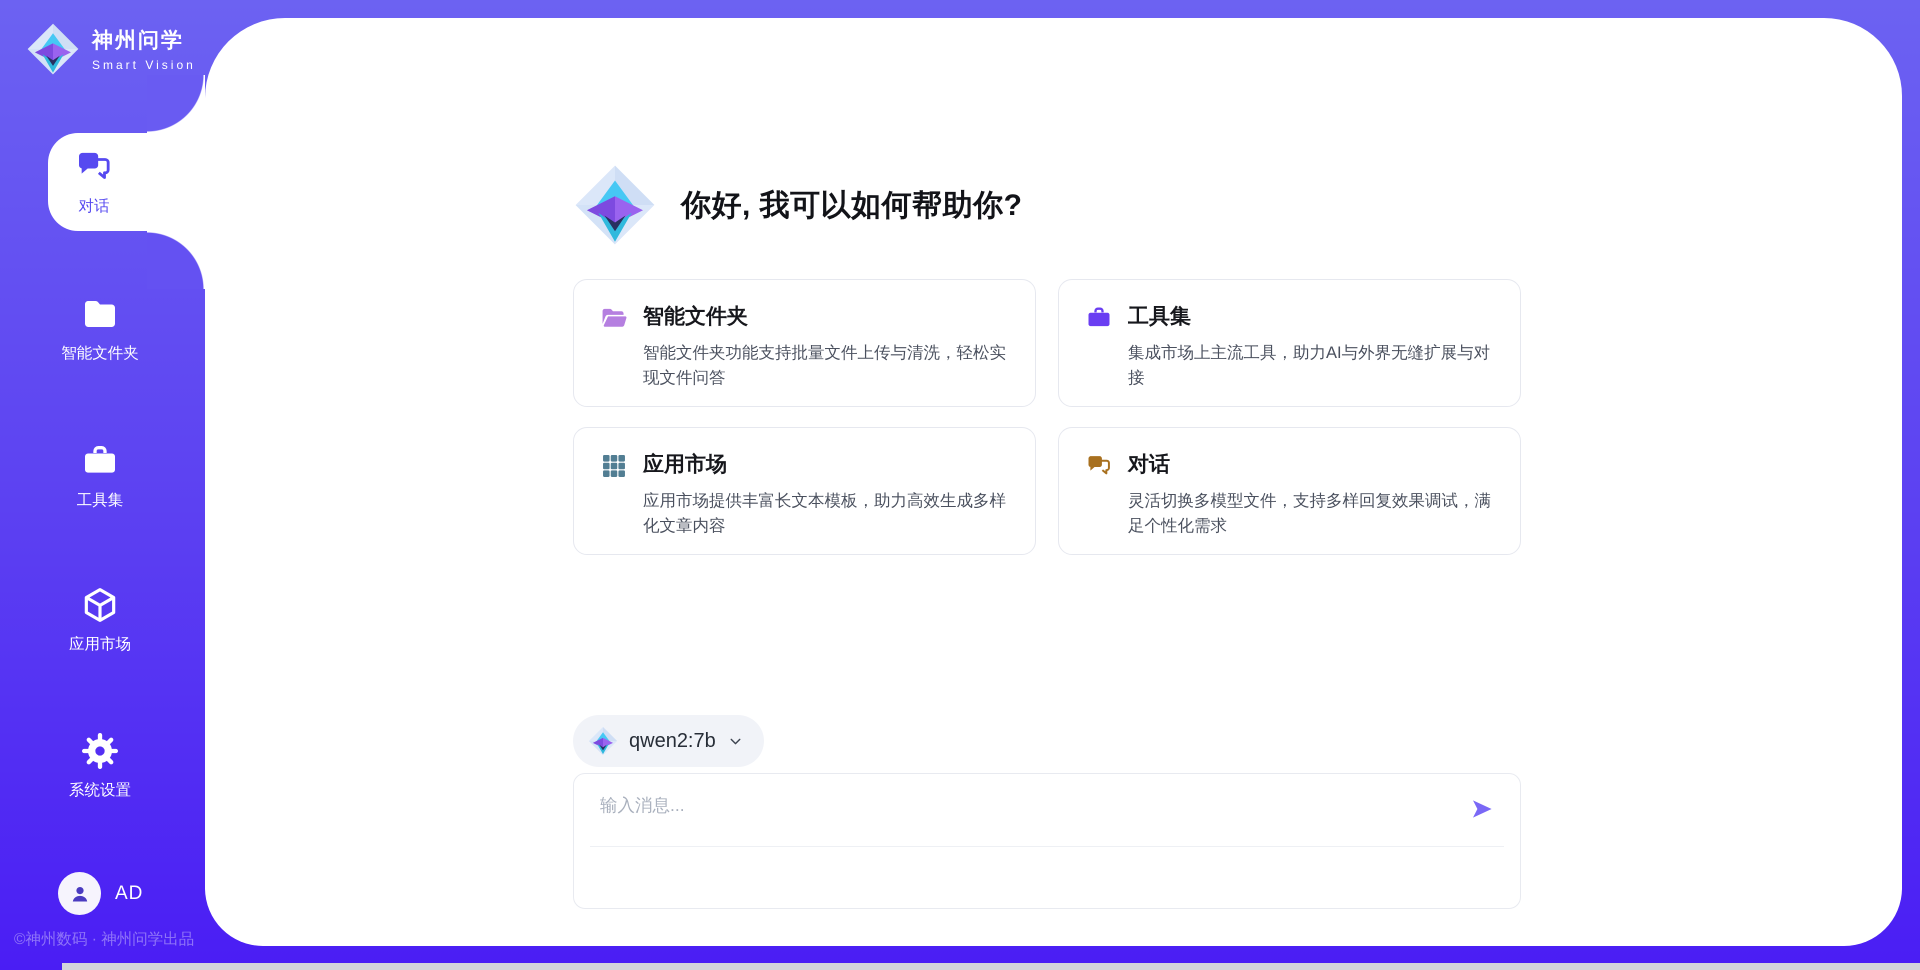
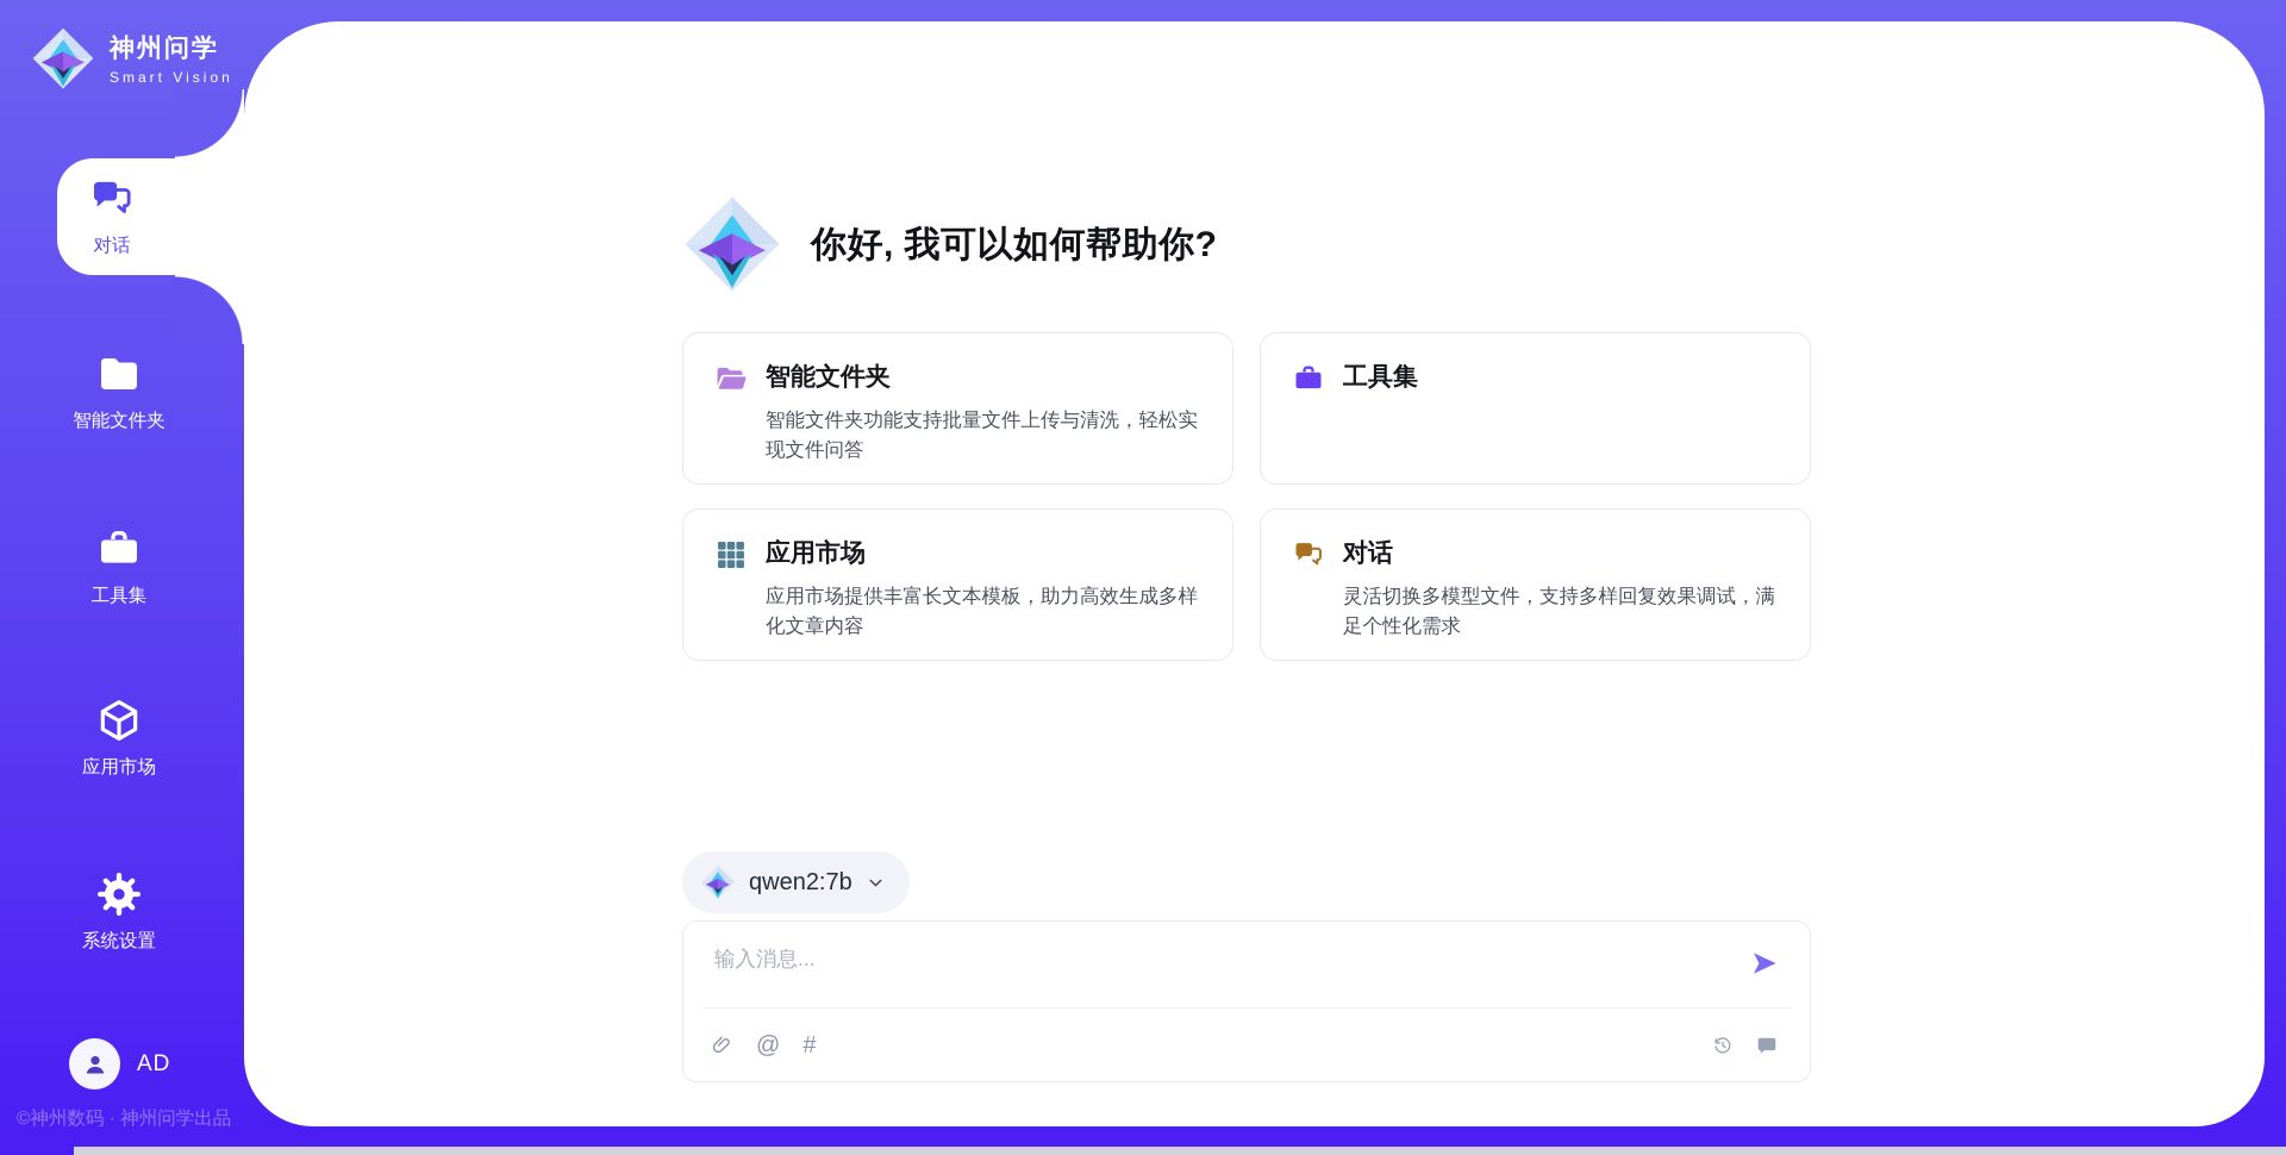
  你好, 我可以如何帮助你?
  智能文件夹
  智能文件夹功能支持批量文件上传与清洗，轻松实现文件问答
  工具集
- 集成市场上主流工具，助力AI与外界无缝扩展与对接
  应用市场
  应用市场提供丰富长文本模板，助力高效生成多样化文章内容
  对话
  灵活切换多模型文件，支持多样回复效果调试，满足个性化需求
  qwen2:7b
  输入消息...
+ @
+ #
  神州问学
  Smart Vision
  对话
  智能文件夹
  工具集
  应用市场
  系统设置
  AD
  ©神州数码 · 神州问学出品
